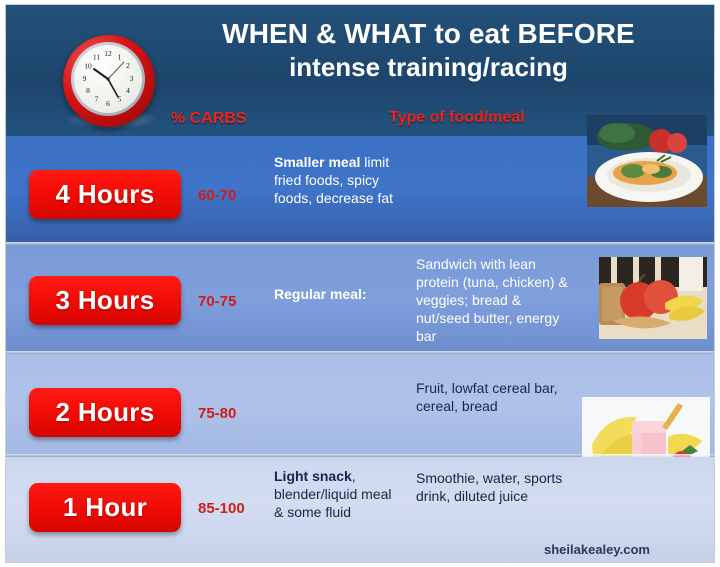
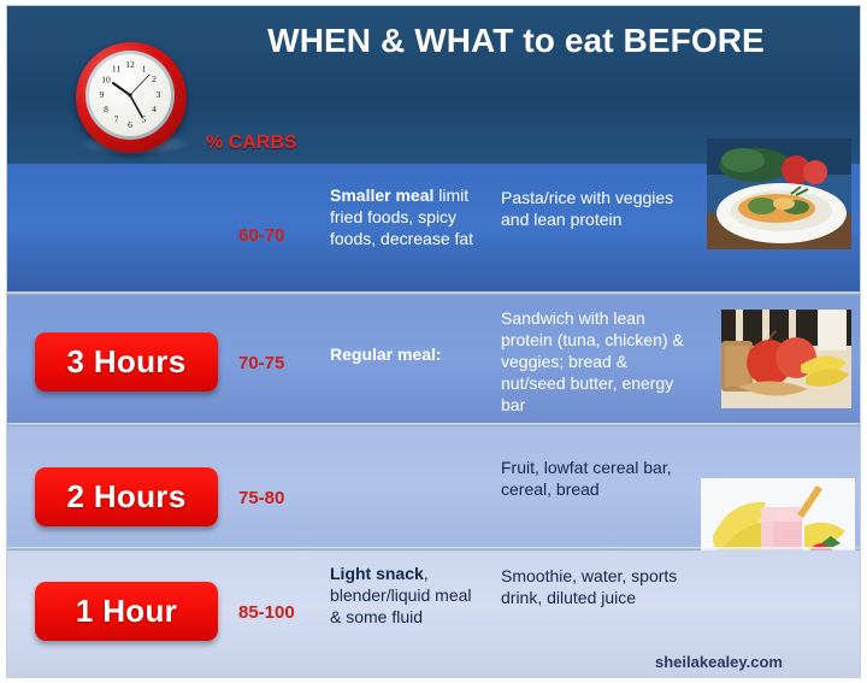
  12
  1
  2
  3
  4
  5
  6
  7
  8
  9
  10
  11
  WHEN & WHAT to eat BEFORE
- intense training/racing
  % CARBS
- Type of food/meal
- 4 Hours
  60-70
  Smaller meal limit fried foods, spicy foods, decrease fat
+ Pasta/rice with veggies and lean protein
  3 Hours
  70-75
  Regular meal:
  Sandwich with lean protein (tuna, chicken) & veggies; bread & nut/seed butter, energy bar
  2 Hours
  75-80
  Fruit, lowfat cereal bar, cereal, bread
  1 Hour
  85-100
  Light snack, blender/liquid meal & some fluid
  Smoothie, water, sports drink, diluted juice
  sheilakealey.com
